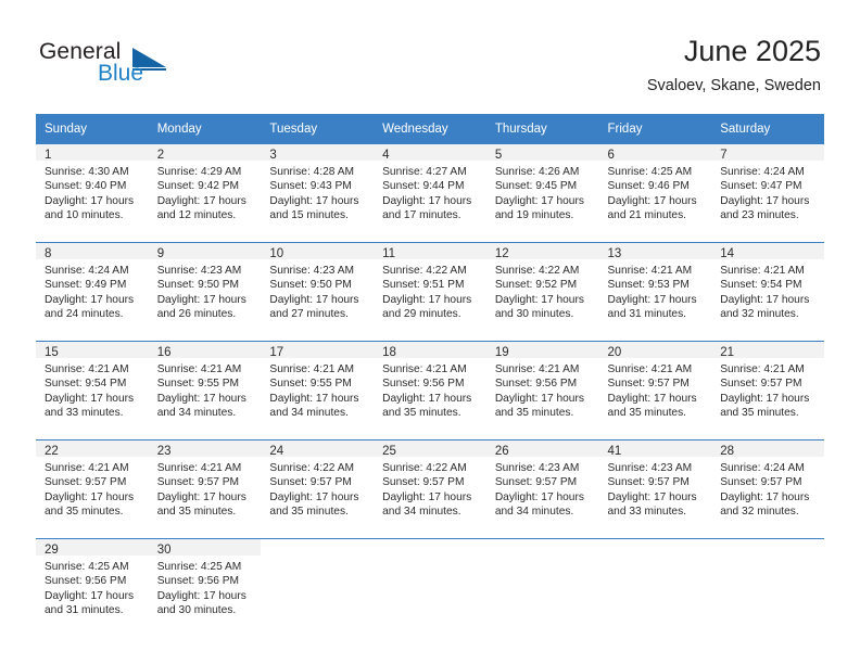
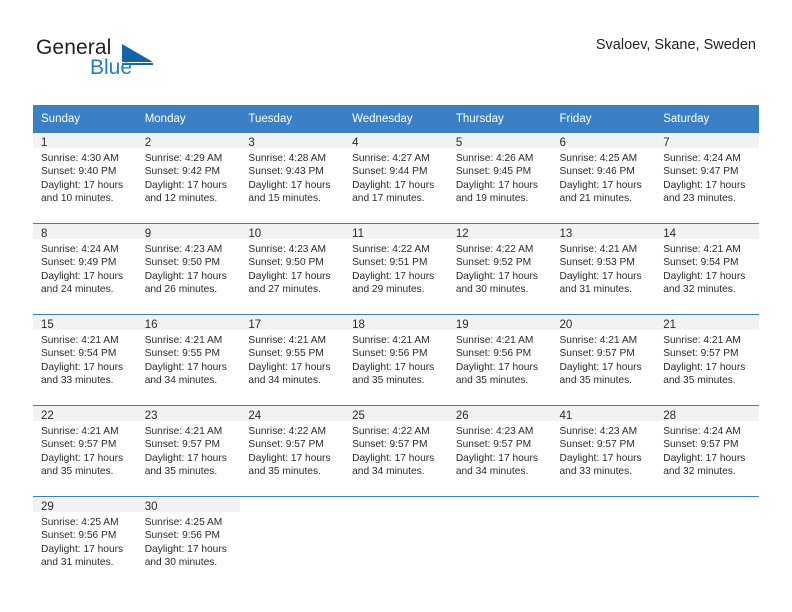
  General
  Blue
- June 2025
  Svaloev, Skane, Sweden
  Sunday	Monday	Tuesday	Wednesday	Thursday	Friday	Saturday
  1 Sunrise: 4:30 AM Sunset: 9:40 PM Daylight: 17 hours and 10 minutes.	2 Sunrise: 4:29 AM Sunset: 9:42 PM Daylight: 17 hours and 12 minutes.	3 Sunrise: 4:28 AM Sunset: 9:43 PM Daylight: 17 hours and 15 minutes.	4 Sunrise: 4:27 AM Sunset: 9:44 PM Daylight: 17 hours and 17 minutes.	5 Sunrise: 4:26 AM Sunset: 9:45 PM Daylight: 17 hours and 19 minutes.	6 Sunrise: 4:25 AM Sunset: 9:46 PM Daylight: 17 hours and 21 minutes.	7 Sunrise: 4:24 AM Sunset: 9:47 PM Daylight: 17 hours and 23 minutes.
  8 Sunrise: 4:24 AM Sunset: 9:49 PM Daylight: 17 hours and 24 minutes.	9 Sunrise: 4:23 AM Sunset: 9:50 PM Daylight: 17 hours and 26 minutes.	10 Sunrise: 4:23 AM Sunset: 9:50 PM Daylight: 17 hours and 27 minutes.	11 Sunrise: 4:22 AM Sunset: 9:51 PM Daylight: 17 hours and 29 minutes.	12 Sunrise: 4:22 AM Sunset: 9:52 PM Daylight: 17 hours and 30 minutes.	13 Sunrise: 4:21 AM Sunset: 9:53 PM Daylight: 17 hours and 31 minutes.	14 Sunrise: 4:21 AM Sunset: 9:54 PM Daylight: 17 hours and 32 minutes.
  15 Sunrise: 4:21 AM Sunset: 9:54 PM Daylight: 17 hours and 33 minutes.	16 Sunrise: 4:21 AM Sunset: 9:55 PM Daylight: 17 hours and 34 minutes.	17 Sunrise: 4:21 AM Sunset: 9:55 PM Daylight: 17 hours and 34 minutes.	18 Sunrise: 4:21 AM Sunset: 9:56 PM Daylight: 17 hours and 35 minutes.	19 Sunrise: 4:21 AM Sunset: 9:56 PM Daylight: 17 hours and 35 minutes.	20 Sunrise: 4:21 AM Sunset: 9:57 PM Daylight: 17 hours and 35 minutes.	21 Sunrise: 4:21 AM Sunset: 9:57 PM Daylight: 17 hours and 35 minutes.
  22 Sunrise: 4:21 AM Sunset: 9:57 PM Daylight: 17 hours and 35 minutes.	23 Sunrise: 4:21 AM Sunset: 9:57 PM Daylight: 17 hours and 35 minutes.	24 Sunrise: 4:22 AM Sunset: 9:57 PM Daylight: 17 hours and 35 minutes.	25 Sunrise: 4:22 AM Sunset: 9:57 PM Daylight: 17 hours and 34 minutes.	26 Sunrise: 4:23 AM Sunset: 9:57 PM Daylight: 17 hours and 34 minutes.	41 Sunrise: 4:23 AM Sunset: 9:57 PM Daylight: 17 hours and 33 minutes.	28 Sunrise: 4:24 AM Sunset: 9:57 PM Daylight: 17 hours and 32 minutes.
  29 Sunrise: 4:25 AM Sunset: 9:56 PM Daylight: 17 hours and 31 minutes.	30 Sunrise: 4:25 AM Sunset: 9:56 PM Daylight: 17 hours and 30 minutes.
